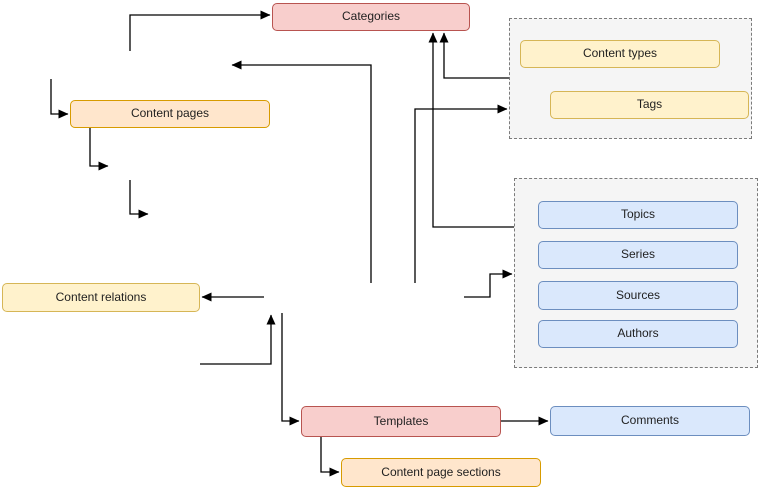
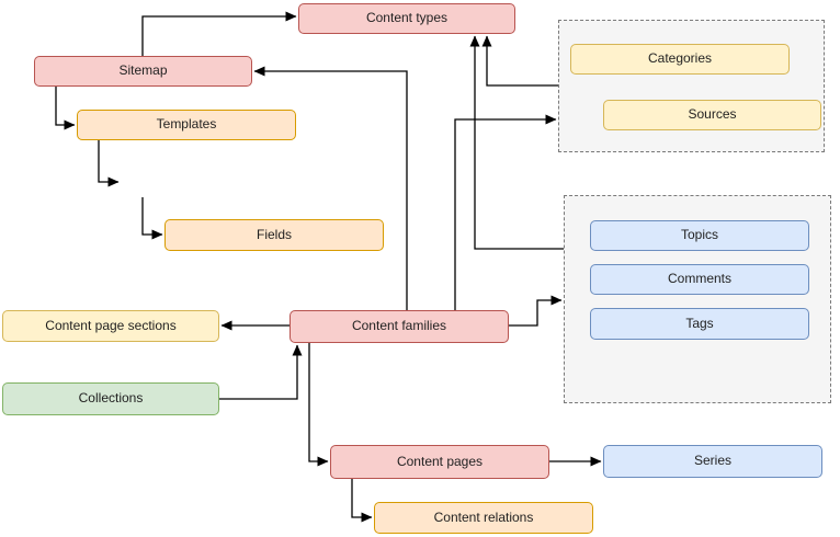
- Categories
+ Content types
+ Sitemap
- Content pages
+ Templates
+ Fields
- Content types
+ Categories
- Tags
+ Sources
  Topics
- Series
+ Comments
- Sources
+ Tags
- Authors
- Content relations
+ Content page sections
+ Content families
+ Collections
- Templates
+ Content pages
- Comments
+ Series
- Content page sections
+ Content relations
